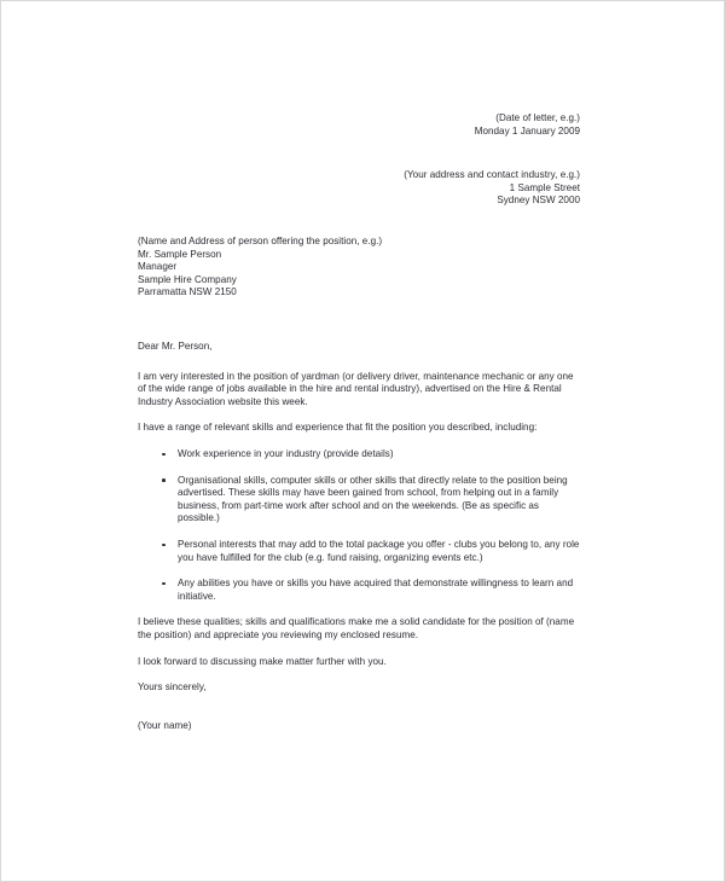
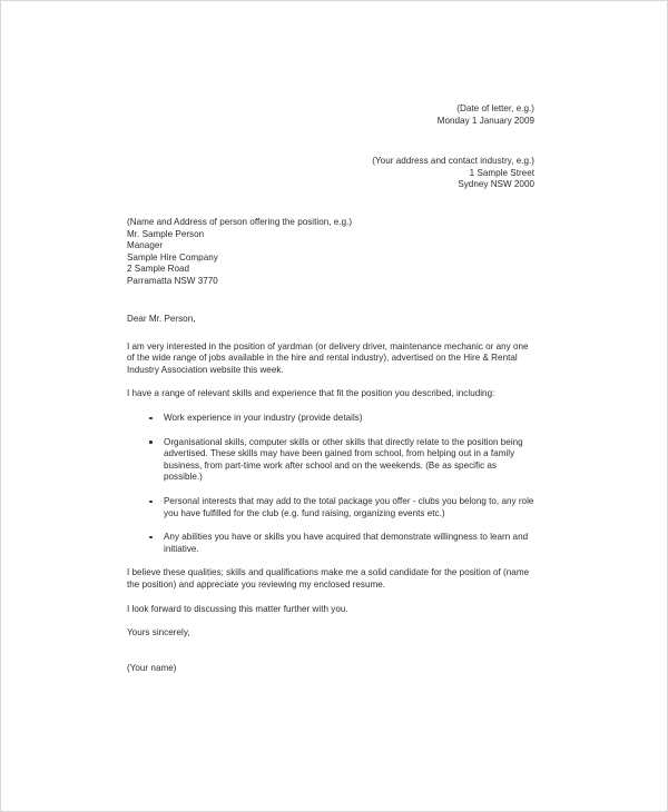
  (Date of letter, e.g.)
  Monday 1 January 2009
  (Your address and contact industry, e.g.)
  1 Sample Street
  Sydney NSW 2000
  (Name and Address of person offering the position, e.g.)
  Mr. Sample Person
  Manager
  Sample Hire Company
+ 2 Sample Road
- Parramatta NSW 2150
+ Parramatta NSW 3770
  Dear Mr. Person,
  I am very interested in the position of yardman (or delivery driver, maintenance mechanic or any one of the wide range of jobs available in the hire and rental industry), advertised on the Hire & Rental Industry Association website this week.
  I have a range of relevant skills and experience that fit the position you described, including:
  Work experience in your industry (provide details)
  Organisational skills, computer skills or other skills that directly relate to the position being advertised. These skills may have been gained from school, from helping out in a family business, from part-time work after school and on the weekends. (Be as specific as possible.)
  Personal interests that may add to the total package you offer - clubs you belong to, any role you have fulfilled for the club (e.g. fund raising, organizing events etc.)
  Any abilities you have or skills you have acquired that demonstrate willingness to learn and initiative.
  I believe these qualities; skills and qualifications make me a solid candidate for the position of (name the position) and appreciate you reviewing my enclosed resume.
- I look forward to discussing make matter further with you.
+ I look forward to discussing this matter further with you.
  Yours sincerely,
  (Your name)
